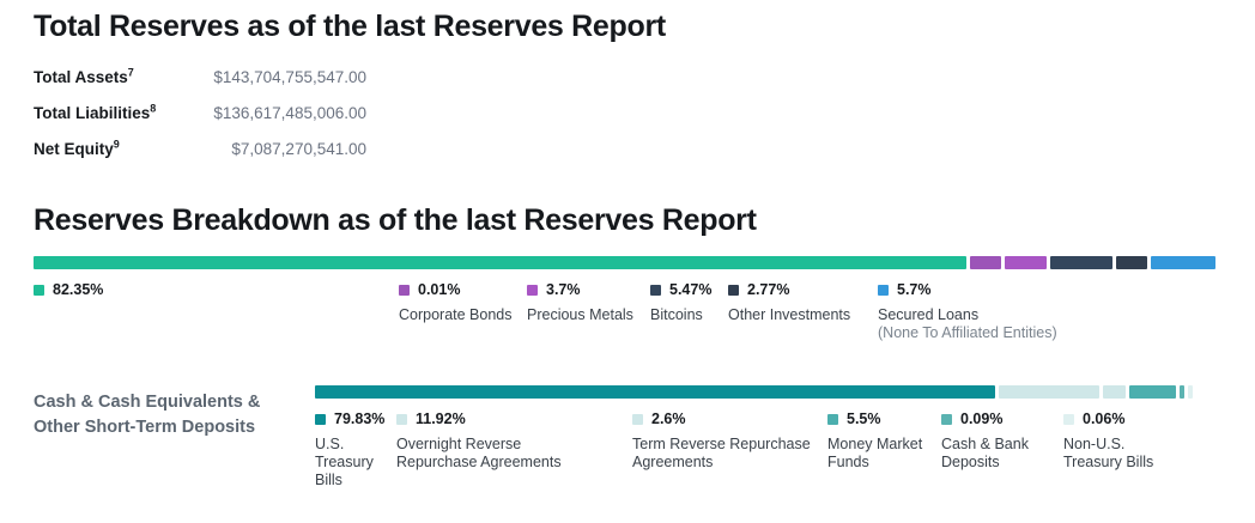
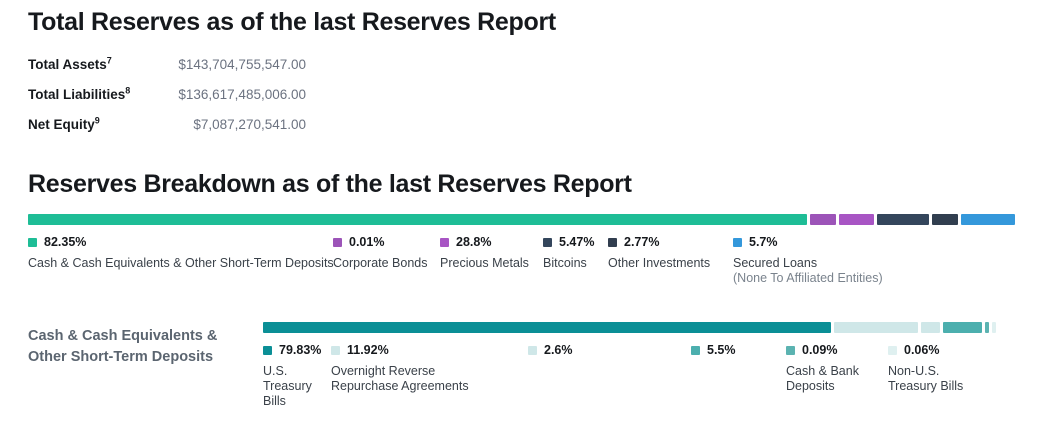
  Total Reserves as of the last Reserves Report
  Total Assets7
  $143,704,755,547.00
  Total Liabilities8
  $136,617,485,006.00
  Net Equity9
  $7,087,270,541.00
  Reserves Breakdown as of the last Reserves Report
  82.35%
+ Cash & Cash Equivalents & Other Short-Term Deposits
  0.01%
  Corporate Bonds
- 3.7%
+ 28.8%
  Precious Metals
  5.47%
  Bitcoins
  2.77%
  Other Investments
  5.7%
  Secured Loans
  (None To Affiliated Entities)
  Cash & Cash Equivalents &
  Other Short-Term Deposits
  79.83%
  U.S.
  Treasury
  Bills
  11.92%
  Overnight Reverse
  Repurchase Agreements
  2.6%
- Term Reverse Repurchase
- Agreements
  5.5%
- Money Market
- Funds
  0.09%
  Cash & Bank
  Deposits
  0.06%
  Non-U.S.
  Treasury Bills
